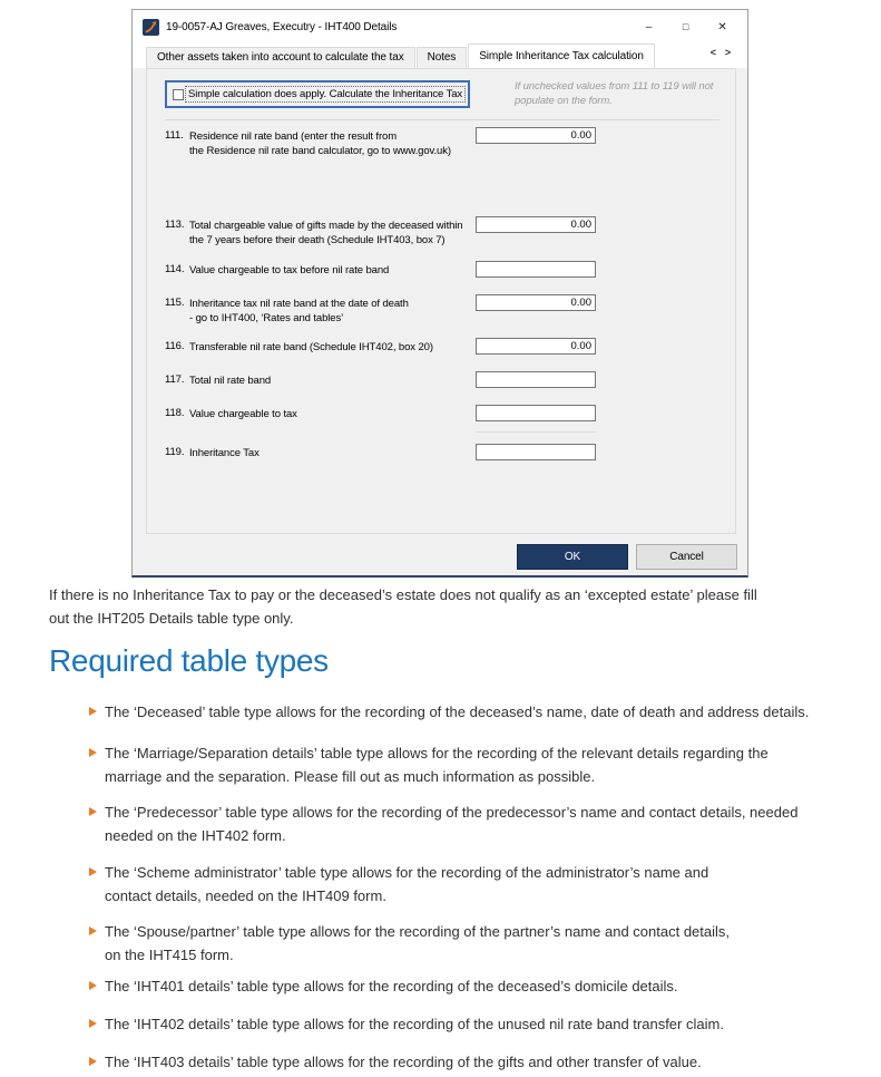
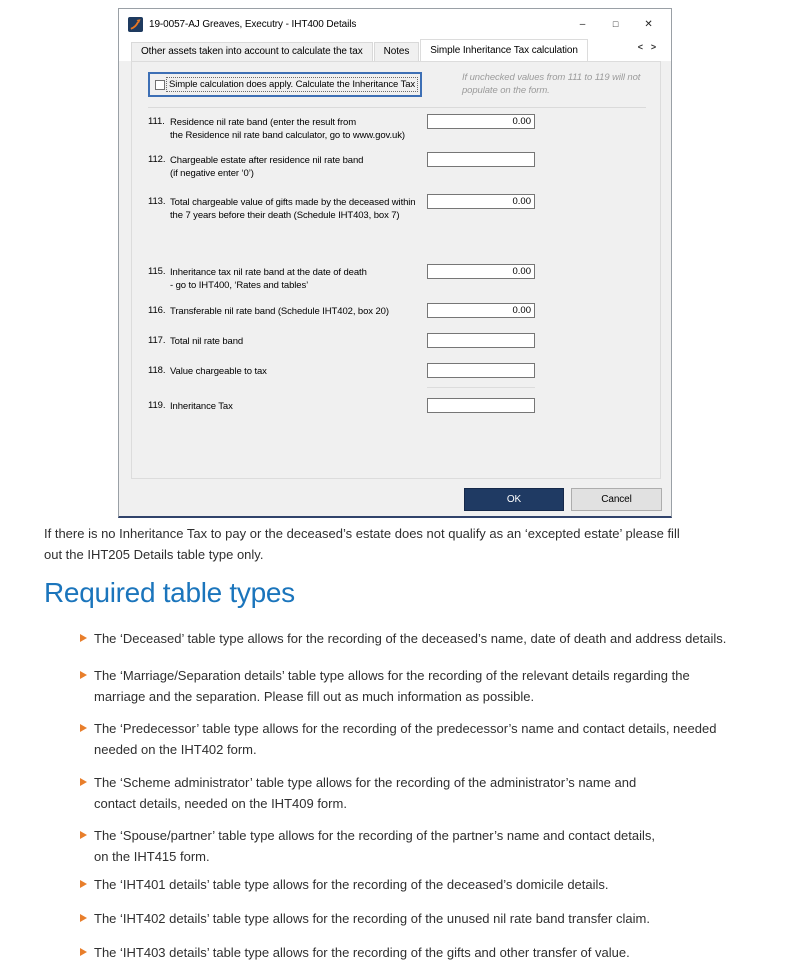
  19-0057-AJ Greaves, Executry - IHT400 Details
  –
  □
  ✕
  Other assets taken into account to calculate the tax
  Notes
  Simple Inheritance Tax calculation
  <
  >
  Simple calculation does apply. Calculate the Inheritance Tax
  If unchecked values from 111 to 119 will not populate on the form.
  111.
  Residence nil rate band (enter the result from
  the Residence nil rate band calculator, go to www.gov.uk)
  0.00
+ 112.
+ Chargeable estate after residence nil rate band
+ (if negative enter ‘0’)
  113.
  Total chargeable value of gifts made by the deceased within
  the 7 years before their death (Schedule IHT403, box 7)
  0.00
- 114.
- Value chargeable to tax before nil rate band
  115.
  Inheritance tax nil rate band at the date of death
  - go to IHT400, ‘Rates and tables’
  0.00
  116.
  Transferable nil rate band (Schedule IHT402, box 20)
  0.00
  117.
  Total nil rate band
  118.
  Value chargeable to tax
  119.
  Inheritance Tax
  OK
  Cancel
  If there is no Inheritance Tax to pay or the deceased’s estate does not qualify as an ‘excepted estate’ please fill
  out the IHT205 Details table type only.
  Required table types
  The ‘Deceased’ table type allows for the recording of the deceased’s name, date of death and address details.
  The ‘Marriage/Separation details’ table type allows for the recording of the relevant details regarding the
  marriage and the separation. Please fill out as much information as possible.
  The ‘Predecessor’ table type allows for the recording of the predecessor’s name and contact details, needed
  needed on the IHT402 form.
  The ‘Scheme administrator’ table type allows for the recording of the administrator’s name and
  contact details, needed on the IHT409 form.
  The ‘Spouse/partner’ table type allows for the recording of the partner’s name and contact details,
  on the IHT415 form.
  The ‘IHT401 details’ table type allows for the recording of the deceased’s domicile details.
  The ‘IHT402 details’ table type allows for the recording of the unused nil rate band transfer claim.
  The ‘IHT403 details’ table type allows for the recording of the gifts and other transfer of value.
